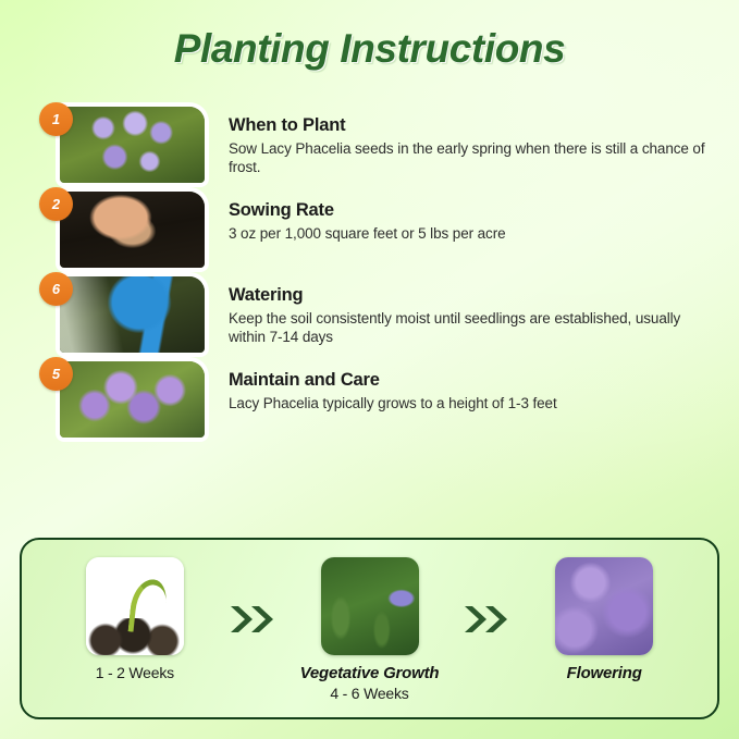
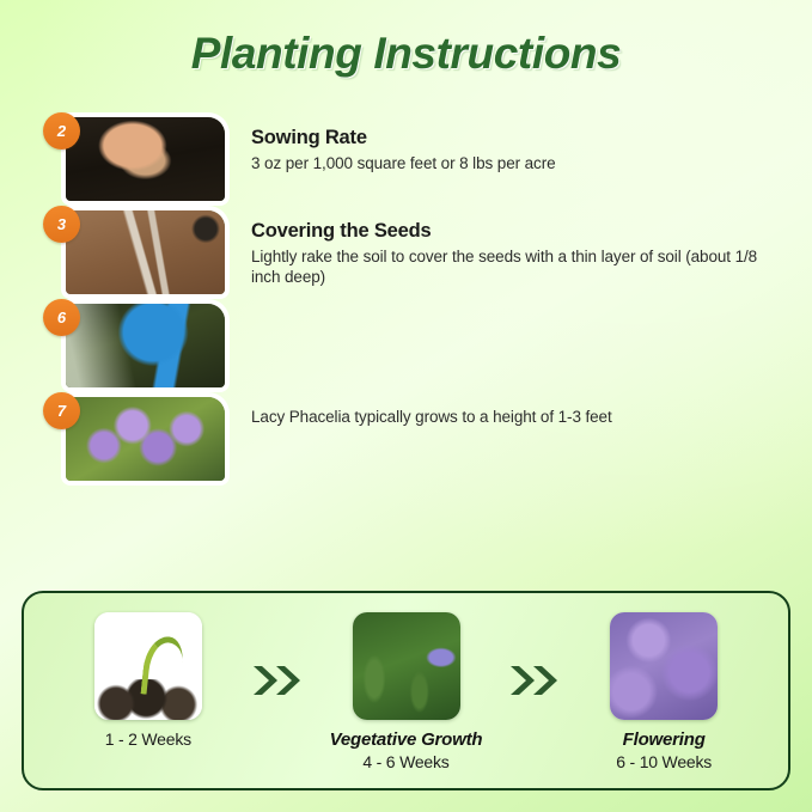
  Planting Instructions
- 1
- When to Plant
- Sow Lacy Phacelia seeds in the early spring when there is still a chance of frost.
  2
  Sowing Rate
- 3 oz per 1,000 square feet or 5 lbs per acre
+ 3 oz per 1,000 square feet or 8 lbs per acre
+ 3
+ Covering the Seeds
+ Lightly rake the soil to cover the seeds with a thin layer of soil (about 1/8 inch deep)
  6
- Watering
- Keep the soil consistently moist until seedlings are established, usually within 7-14 days
- 5
+ 7
- Maintain and Care
  Lacy Phacelia typically grows to a height of 1-3 feet
  1 - 2 Weeks
  Vegetative Growth
  4 - 6 Weeks
  Flowering
+ 6 - 10 Weeks
